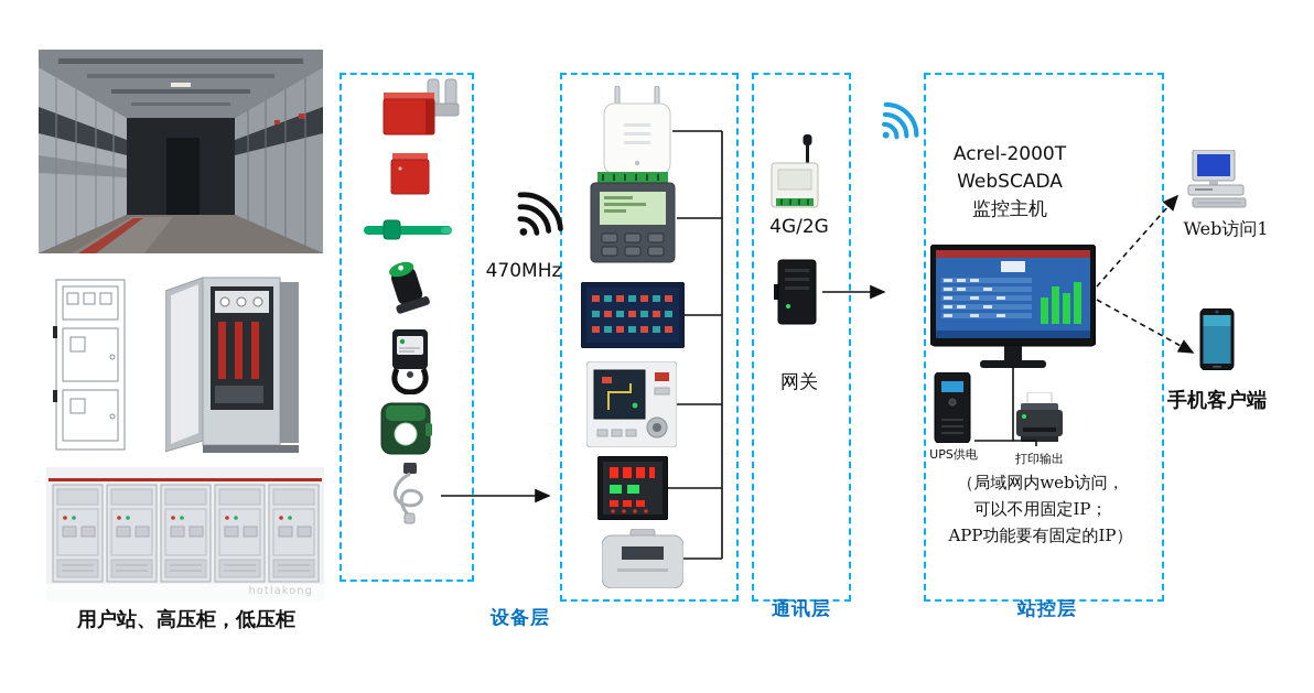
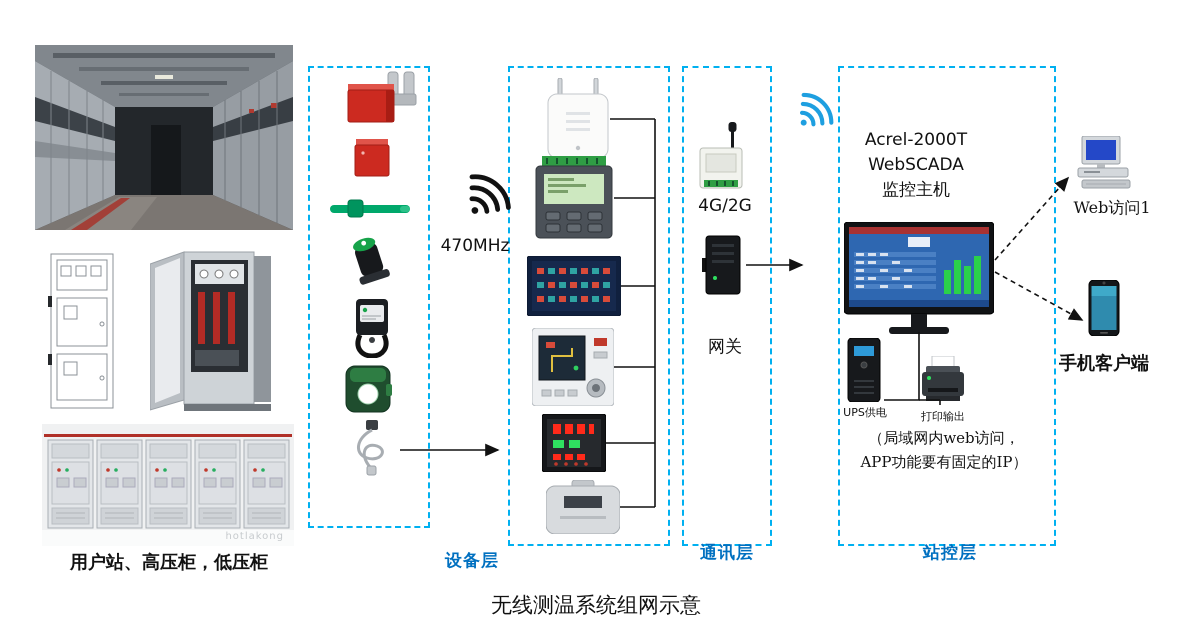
  hotlakong
  用户站、高压柜，低压柜
  设备层
  通讯层
  站控层
  470MHz
  4G/2G
  网关
  Acrel-2000T
  WebSCADA
  监控主机
  UPS供电
  打印输出
  （局域网内web访问，
- 可以不用固定IP；
  APP功能要有固定的IP）
  Web访问1
  手机客户端
+ 无线测温系统组网示意
